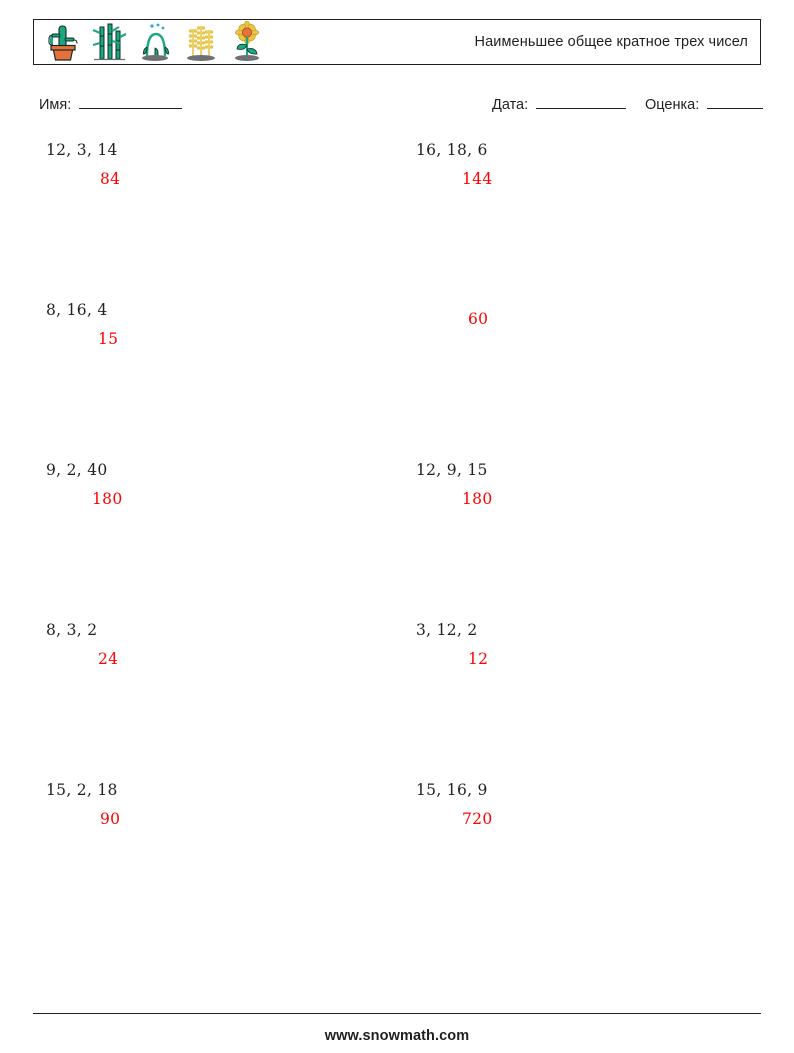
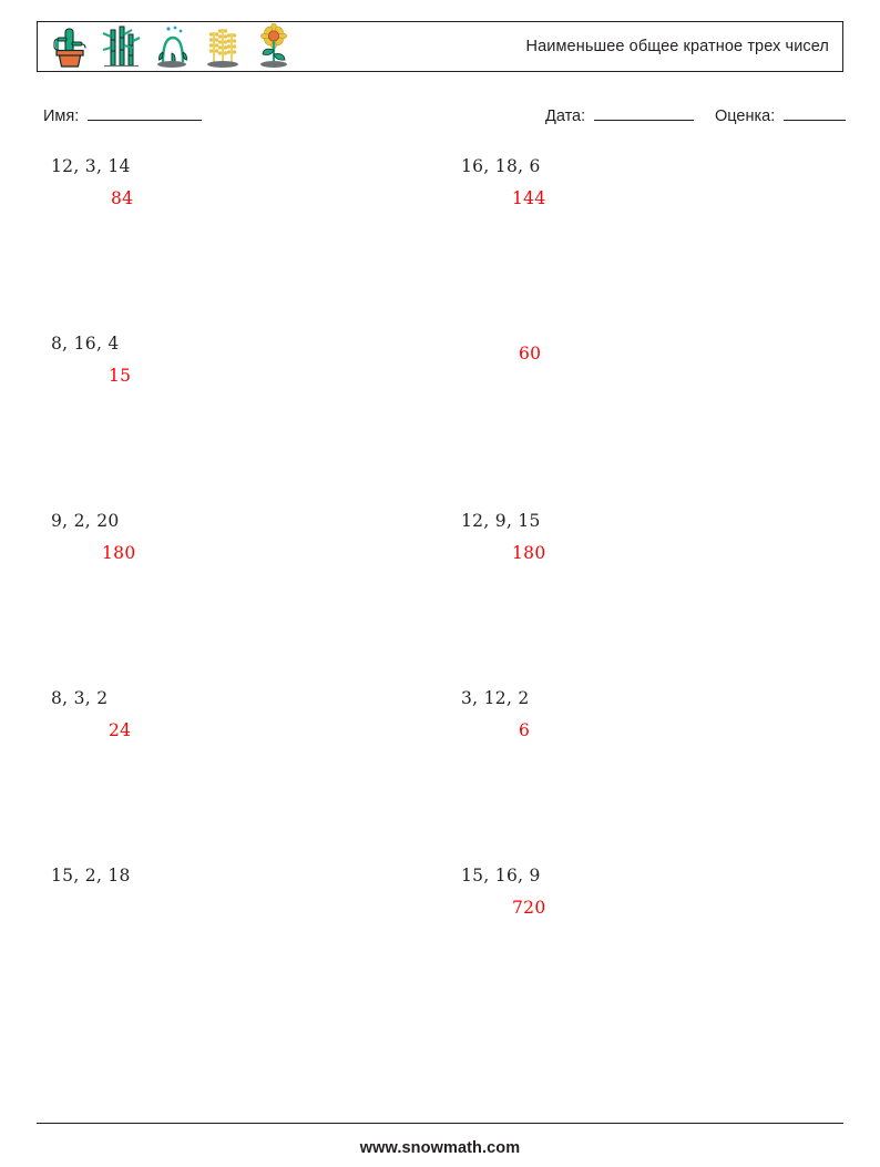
  Наименьшее общее кратное трех чисел
  Имя:
  Дата:
  Оценка:
  12, 3, 14
  84
  16, 18, 6
  144
  8, 16, 4
  15
  60
- 9, 2, 40
+ 9, 2, 20
  180
  12, 9, 15
  180
  8, 3, 2
  24
  3, 12, 2
- 12
+ 6
  15, 2, 18
- 90
  15, 16, 9
  720
  www.snowmath.com
